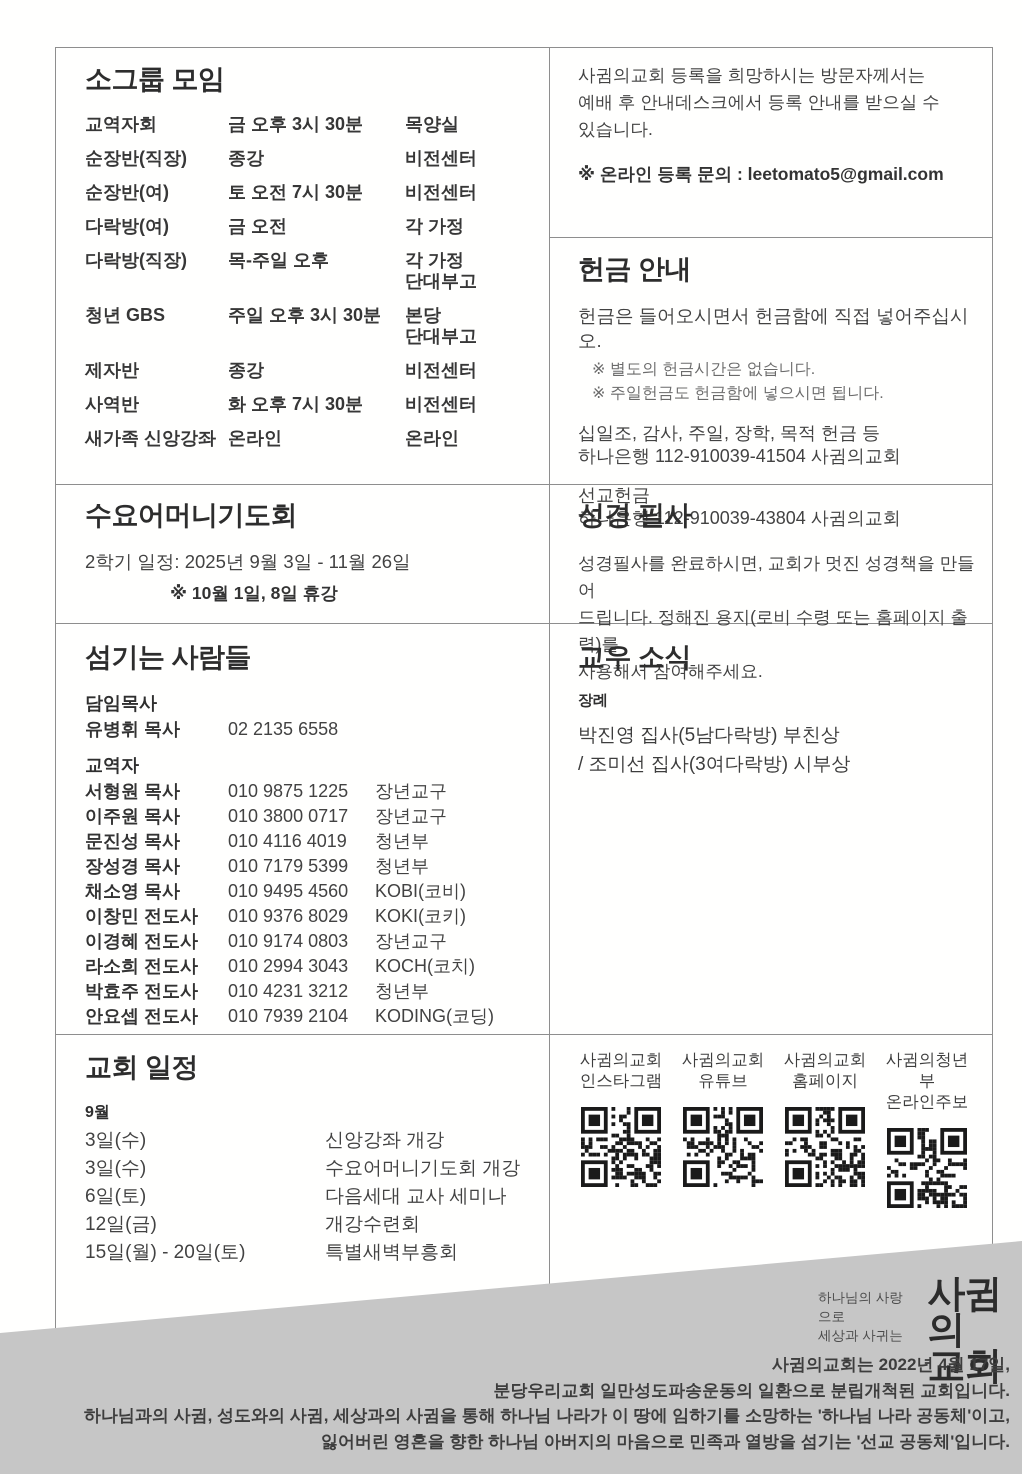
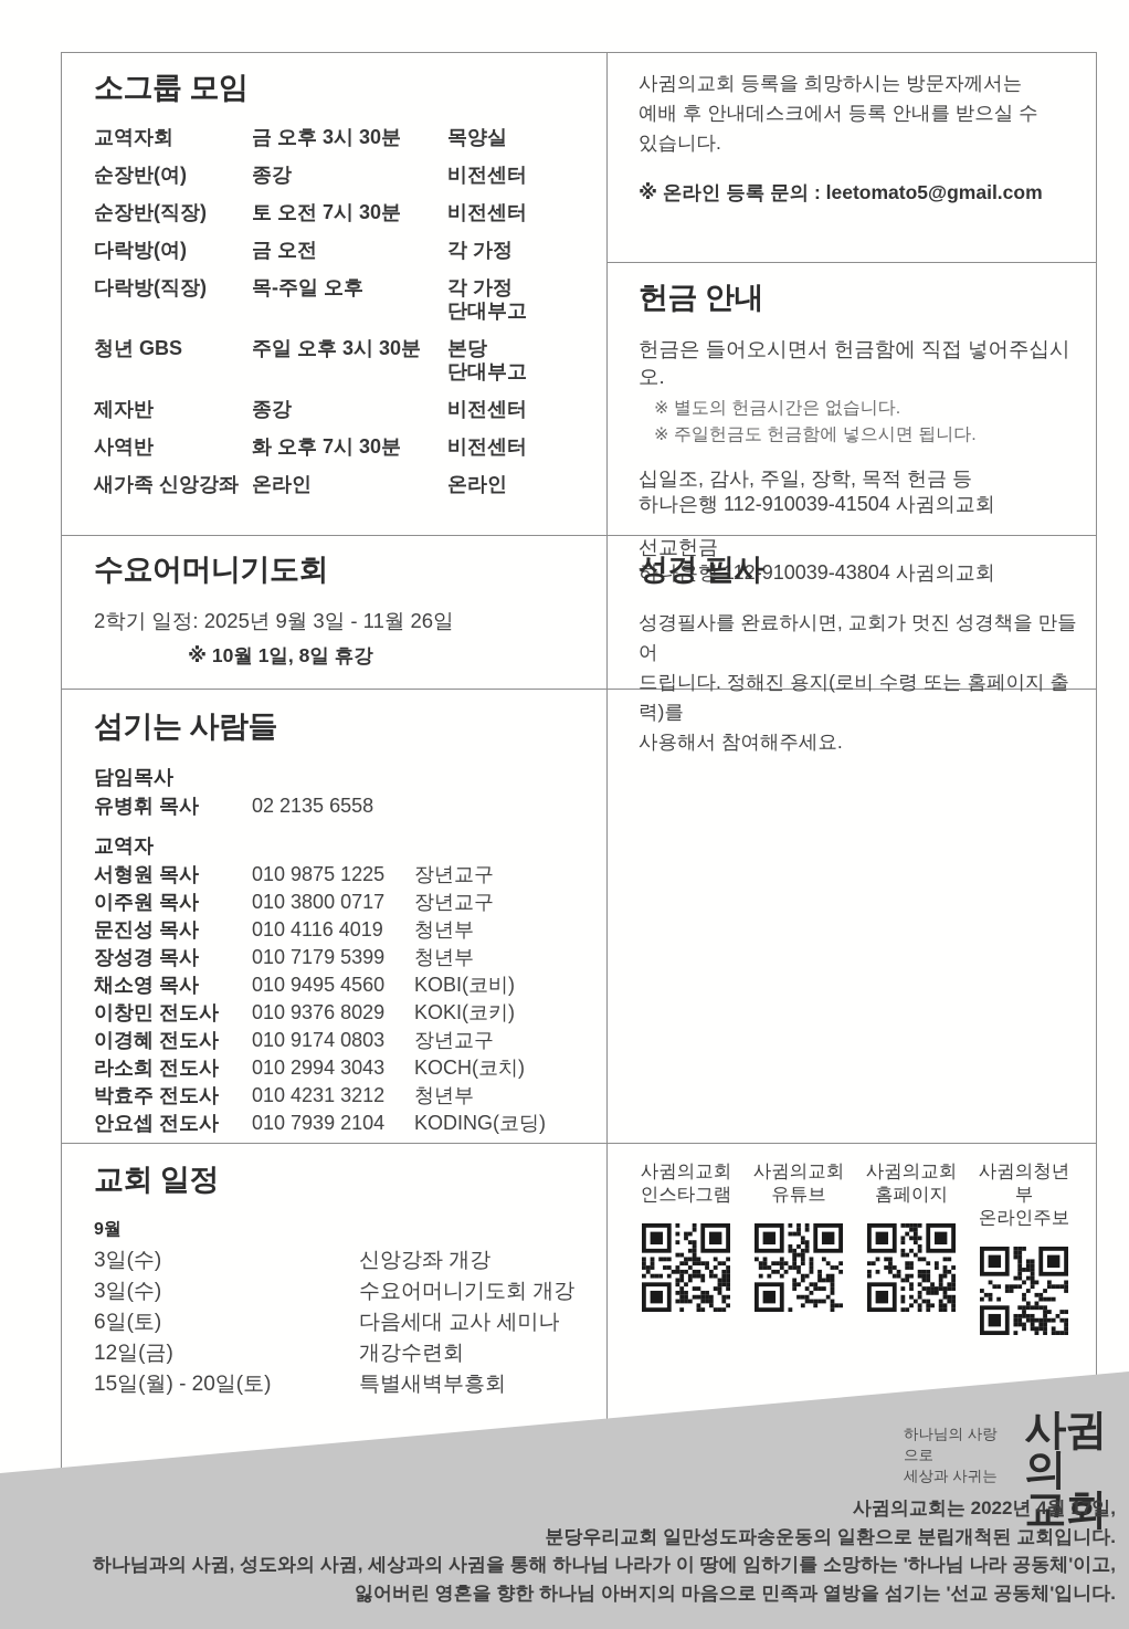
  소그룹 모임
  교역자회
  금 오후 3시 30분
  목양실
- 순장반(직장)
+ 순장반(여)
  종강
  비전센터
- 순장반(여)
+ 순장반(직장)
  토 오전 7시 30분
  비전센터
  다락방(여)
  금 오전
  각 가정
  다락방(직장)
  목-주일 오후
  각 가정
  단대부고
  청년 GBS
  주일 오후 3시 30분
  본당
  단대부고
  제자반
  종강
  비전센터
  사역반
  화 오후 7시 30분
  비전센터
  새가족 신앙강좌
  온라인
  온라인
  사귐의교회 등록을 희망하시는 방문자께서는
  예배 후 안내데스크에서 등록 안내를 받으실 수
  있습니다.
  ※ 온라인 등록 문의 : leetomato5@gmail.com
  헌금 안내
  헌금은 들어오시면서 헌금함에 직접 넣어주십시오.
  ※ 별도의 헌금시간은 없습니다.
  ※ 주일헌금도 헌금함에 넣으시면 됩니다.
  십일조, 감사, 주일, 장학, 목적 헌금 등
  하나은행 112-910039-41504 사귐의교회
  선교헌금
  하나은행 112-910039-43804 사귐의교회
  수요어머니기도회
  2학기 일정: 2025년 9월 3일 - 11월 26일
  ※ 10월 1일, 8일 휴강
  성경 필사
  성경필사를 완료하시면, 교회가 멋진 성경책을 만들어
  드립니다. 정해진 용지(로비 수령 또는 홈페이지 출력)를
  사용해서 참여해주세요.
  섬기는 사람들
  담임목사
  유병휘 목사
  02 2135 6558
  교역자
  서형원 목사
  010 9875 1225
  장년교구
  이주원 목사
  010 3800 0717
  장년교구
  문진성 목사
  010 4116 4019
  청년부
  장성경 목사
  010 7179 5399
  청년부
  채소영 목사
  010 9495 4560
  KOBI(코비)
  이창민 전도사
  010 9376 8029
  KOKI(코키)
  이경혜 전도사
  010 9174 0803
  장년교구
  라소희 전도사
  010 2994 3043
  KOCH(코치)
  박효주 전도사
  010 4231 3212
  청년부
  안요셉 전도사
  010 7939 2104
  KODING(코딩)
- 교우 소식
- 장례
- 박진영 집사(5남다락방) 부친상
- / 조미선 집사(3여다락방) 시부상
  교회 일정
  9월
  3일(수)
  신앙강좌 개강
  3일(수)
  수요어머니기도회 개강
  6일(토)
  다음세대 교사 세미나
  12일(금)
  개강수련회
  15일(월) - 20일(토)
  특별새벽부흥회
  사귐의교회
  인스타그램
  사귐의교회
  유튜브
  사귐의교회
  홈페이지
  사귐의청년부
  온라인주보
  하나님의 사랑으로
  세상과 사귀는
  사귐의
  교회
  사귐의교회는 2022년 4월 17일,
  분당우리교회 일만성도파송운동의 일환으로 분립개척된 교회입니다.
  하나님과의 사귐, 성도와의 사귐, 세상과의 사귐을 통해 하나님 나라가 이 땅에 임하기를 소망하는 '하나님 나라 공동체'이고,
  잃어버린 영혼을 향한 하나님 아버지의 마음으로 민족과 열방을 섬기는 '선교 공동체'입니다.
